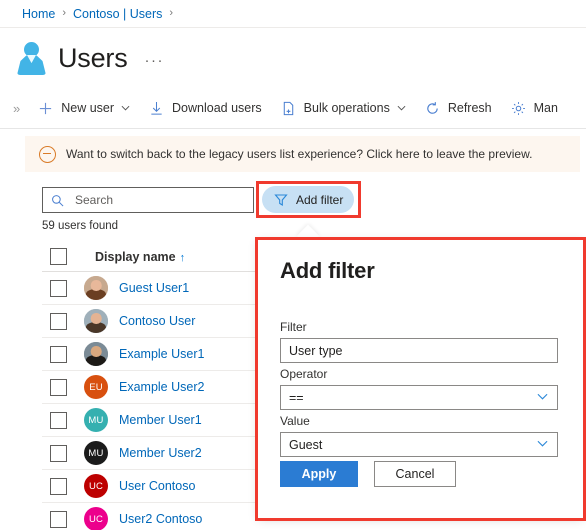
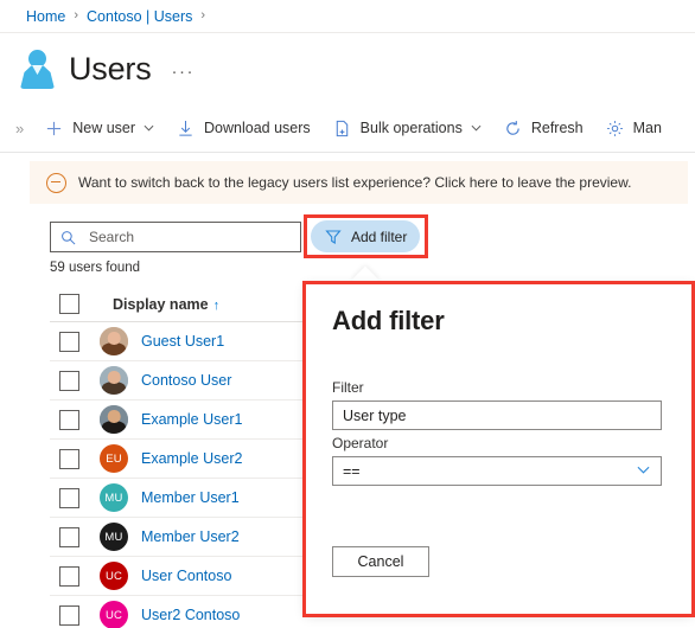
  Home
  ›
  Contoso | Users
  ›
  Users
  ···
  »
  New user
  Download users
  Bulk operations
  Refresh
  Man
  Want to switch back to the legacy users list experience? Click here to leave the preview.
  Search
  59 users found
  Display name ↑
  Guest User1
  Contoso User
  Example User1
  EU
  Example User2
  MU
  Member User1
  MU
  Member User2
  UC
  User Contoso
  UC
  User2 Contoso
  Add filter
  Add filter
  Filter
  User type
  Operator
  ==
- Value
- Guest
- Apply
  Cancel
